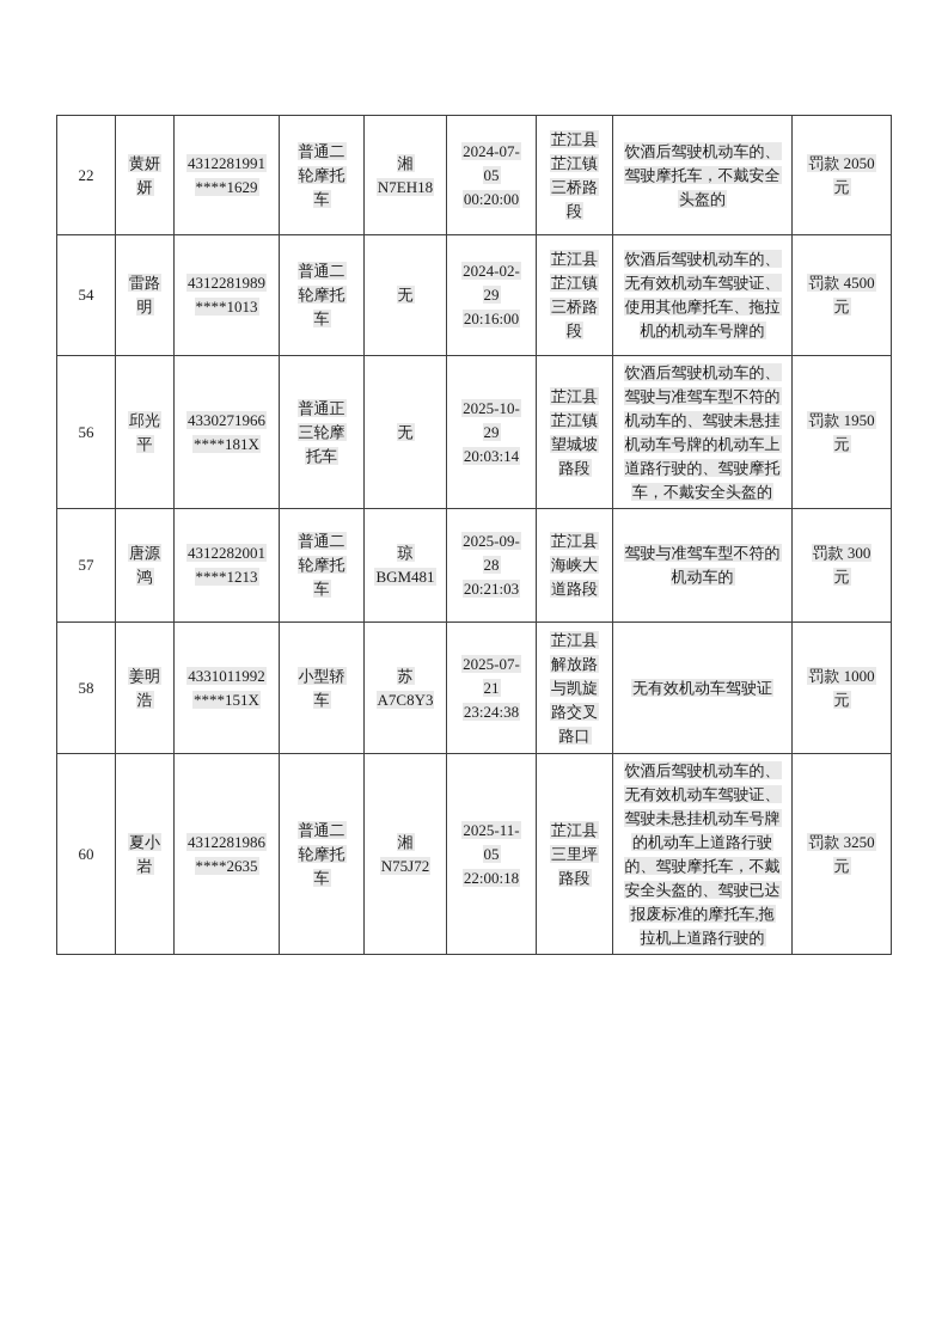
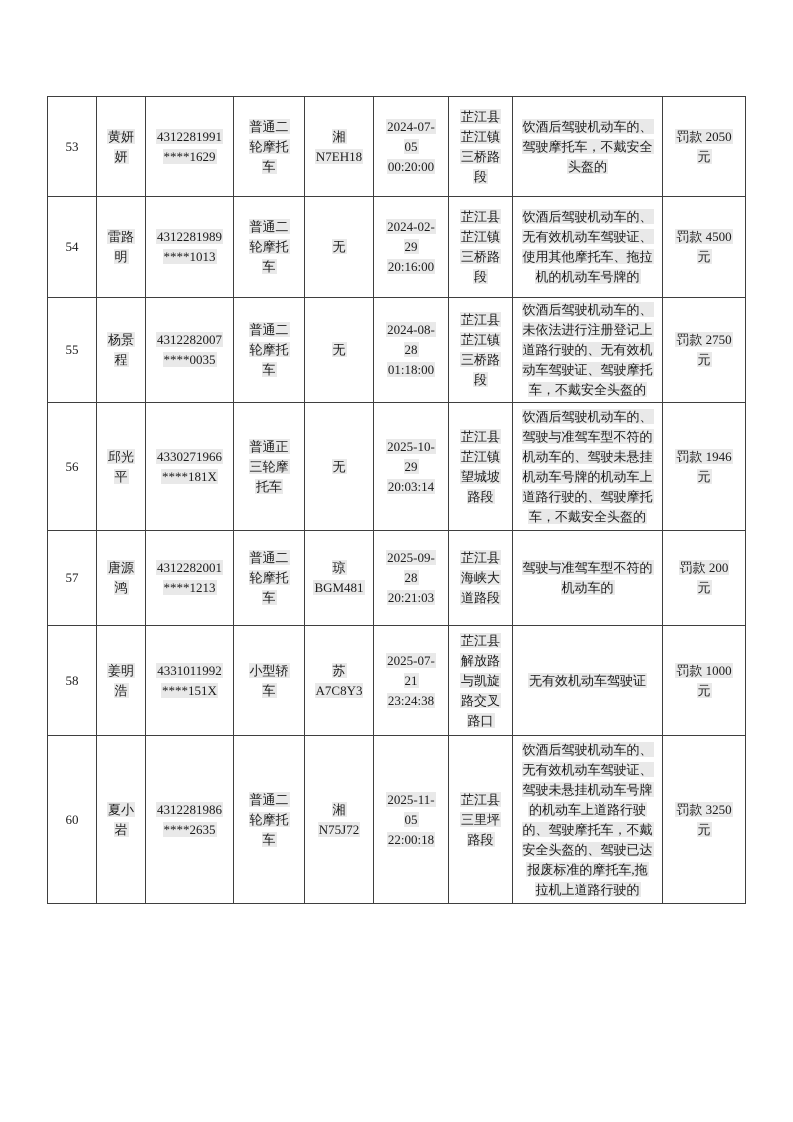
- 22	黄妍 妍	4312281991 ****1629	普通二 轮摩托 车	湘 N7EH18	2024-07- 05 00:20:00	芷江县 芷江镇 三桥路 段	饮酒后驾驶机动车的、 驾驶摩托车，不戴安全 头盔的	罚款 2050 元
+ 53	黄妍 妍	4312281991 ****1629	普通二 轮摩托 车	湘 N7EH18	2024-07- 05 00:20:00	芷江县 芷江镇 三桥路 段	饮酒后驾驶机动车的、 驾驶摩托车，不戴安全 头盔的	罚款 2050 元
  54	雷路 明	4312281989 ****1013	普通二 轮摩托 车	无	2024-02- 29 20:16:00	芷江县 芷江镇 三桥路 段	饮酒后驾驶机动车的、 无有效机动车驾驶证、 使用其他摩托车、拖拉 机的机动车号牌的	罚款 4500 元
+ 55	杨景 程	4312282007 ****0035	普通二 轮摩托 车	无	2024-08- 28 01:18:00	芷江县 芷江镇 三桥路 段	饮酒后驾驶机动车的、 未依法进行注册登记上 道路行驶的、无有效机 动车驾驶证、驾驶摩托 车，不戴安全头盔的	罚款 2750 元
- 56	邱光 平	4330271966 ****181X	普通正 三轮摩 托车	无	2025-10- 29 20:03:14	芷江县 芷江镇 望城坡 路段	饮酒后驾驶机动车的、 驾驶与准驾车型不符的 机动车的、驾驶未悬挂 机动车号牌的机动车上 道路行驶的、驾驶摩托 车，不戴安全头盔的	罚款 1950 元
+ 56	邱光 平	4330271966 ****181X	普通正 三轮摩 托车	无	2025-10- 29 20:03:14	芷江县 芷江镇 望城坡 路段	饮酒后驾驶机动车的、 驾驶与准驾车型不符的 机动车的、驾驶未悬挂 机动车号牌的机动车上 道路行驶的、驾驶摩托 车，不戴安全头盔的	罚款 1946 元
- 57	唐源 鸿	4312282001 ****1213	普通二 轮摩托 车	琼 BGM481	2025-09- 28 20:21:03	芷江县 海峡大 道路段	驾驶与准驾车型不符的 机动车的	罚款 300 元
+ 57	唐源 鸿	4312282001 ****1213	普通二 轮摩托 车	琼 BGM481	2025-09- 28 20:21:03	芷江县 海峡大 道路段	驾驶与准驾车型不符的 机动车的	罚款 200 元
  58	姜明 浩	4331011992 ****151X	小型轿 车	苏 A7C8Y3	2025-07- 21 23:24:38	芷江县 解放路 与凯旋 路交叉 路口	无有效机动车驾驶证	罚款 1000 元
  60	夏小 岩	4312281986 ****2635	普通二 轮摩托 车	湘 N75J72	2025-11- 05 22:00:18	芷江县 三里坪 路段	饮酒后驾驶机动车的、 无有效机动车驾驶证、 驾驶未悬挂机动车号牌 的机动车上道路行驶 的、驾驶摩托车，不戴 安全头盔的、驾驶已达 报废标准的摩托车,拖 拉机上道路行驶的	罚款 3250 元
